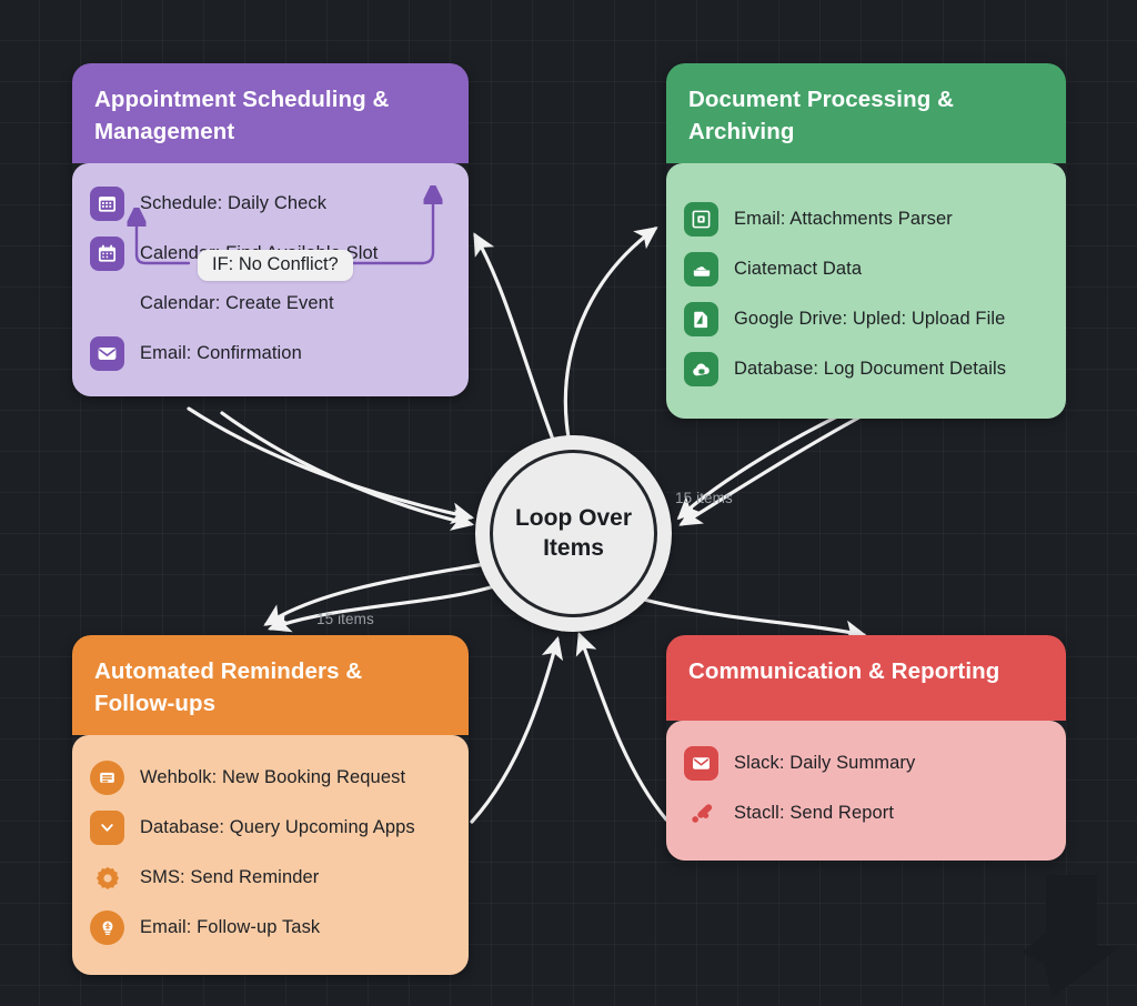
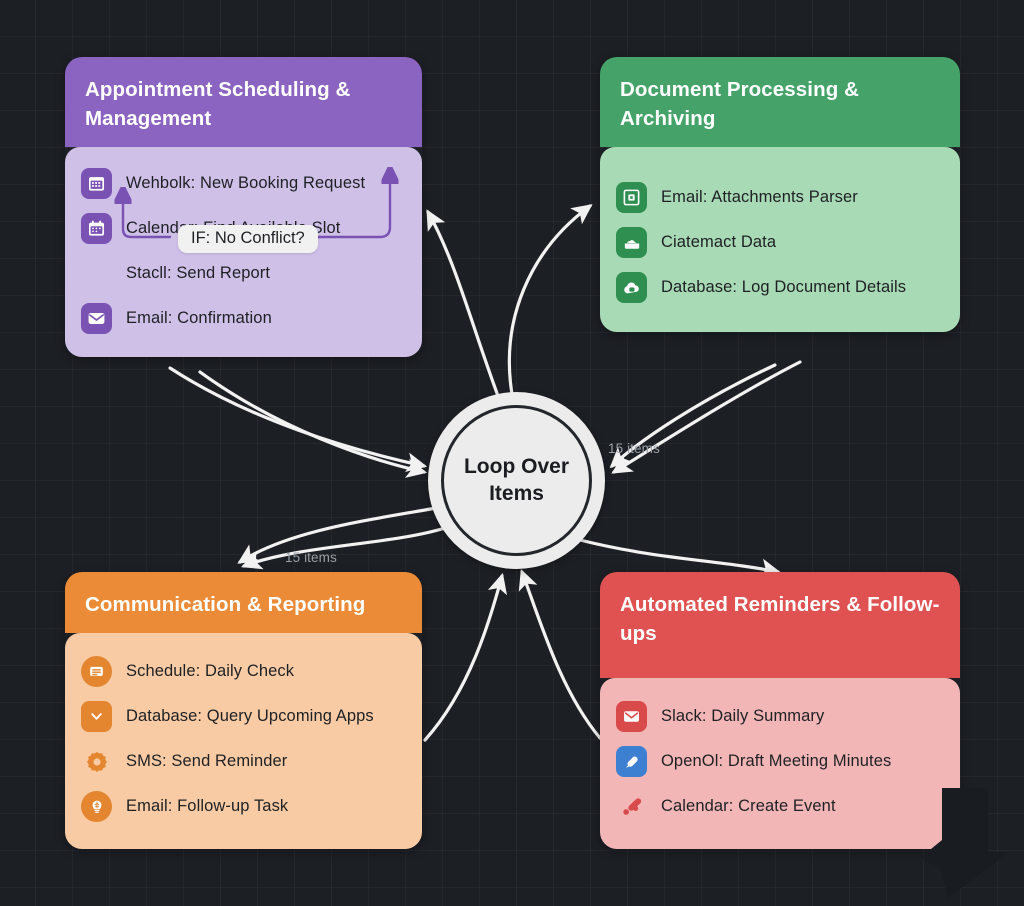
  15 items
  15 items
  Loop Over
  Items
  Appointment Scheduling & Management
- Schedule: Daily Check
+ Wehbolk: New Booking Request
  IF: No Conflict?
- Calendar: Create Event
+ Stacll: Send Report
  Email: Confirmation
  Document Processing & Archiving
  Email: Attachments Parser
  Ciatemact Data
- Google Drive: Upled: Upload File
  Database: Log Document Details
- Automated Reminders & Follow-ups
+ Communication & Reporting
- Wehbolk: New Booking Request
+ Schedule: Daily Check
  Database: Query Upcoming Apps
  SMS: Send Reminder
  Email: Follow-up Task
- Communication & Reporting
+ Automated Reminders & Follow-ups
  Slack: Daily Summary
+ OpenOl: Draft Meeting Minutes
- Stacll: Send Report
+ Calendar: Create Event
